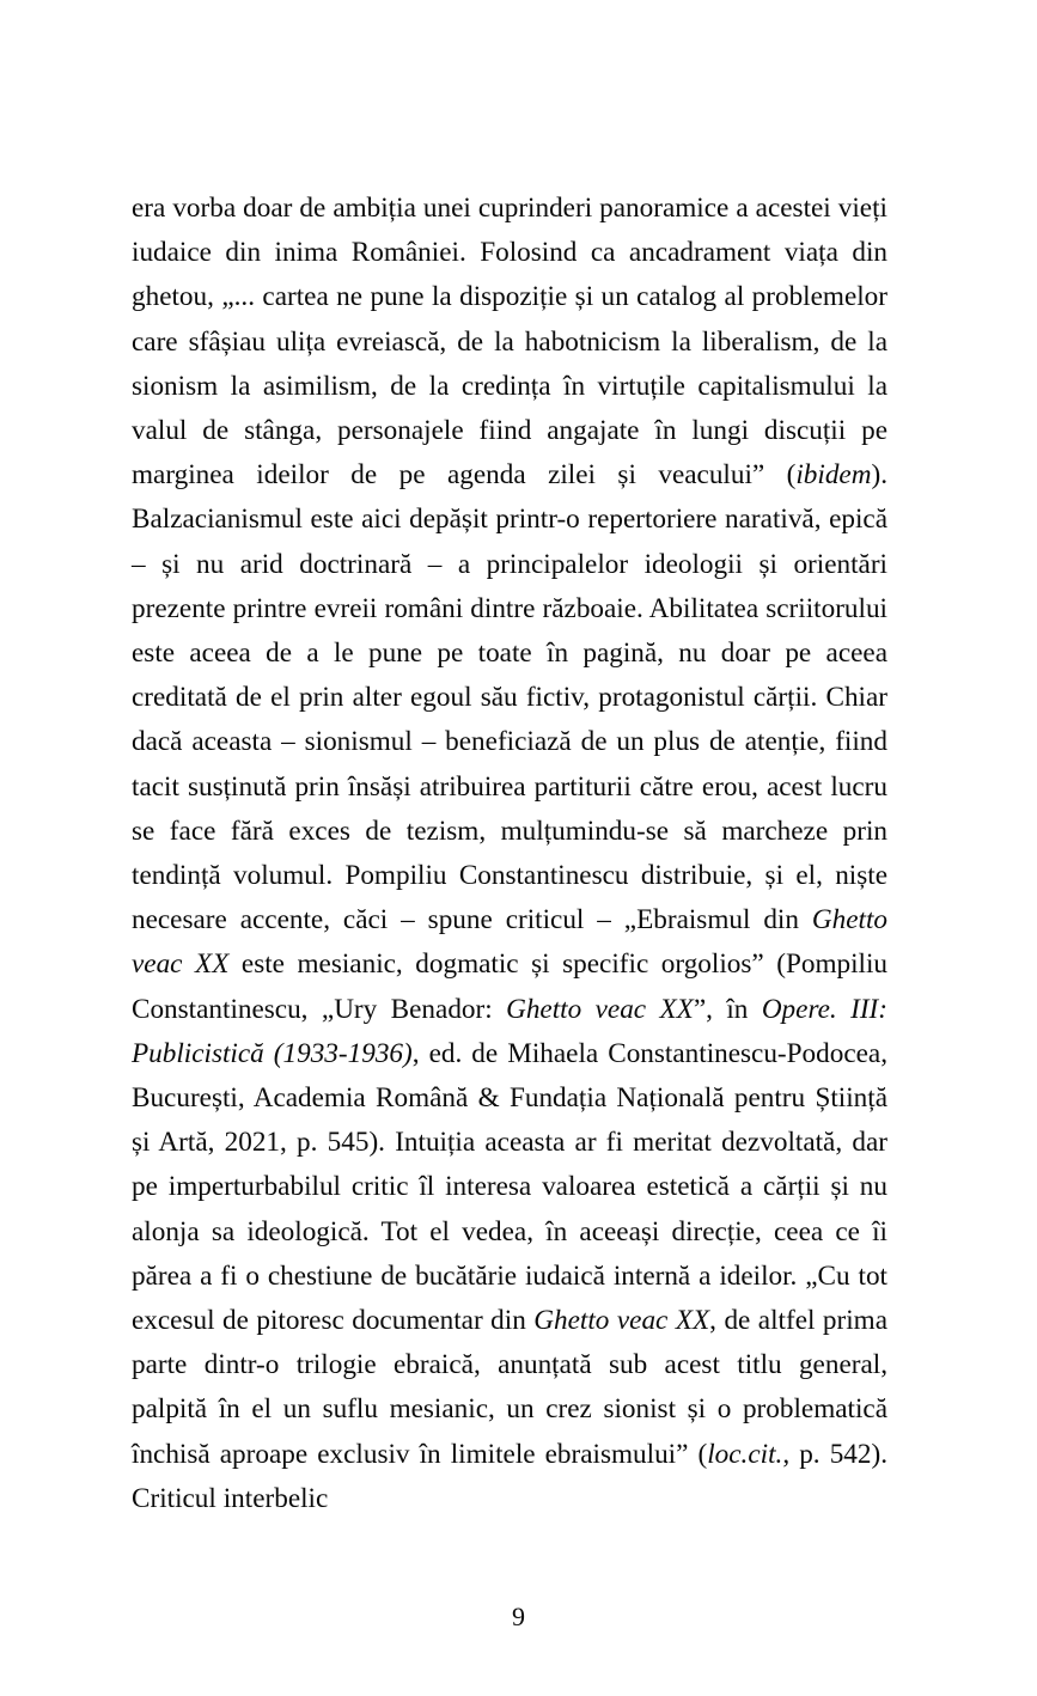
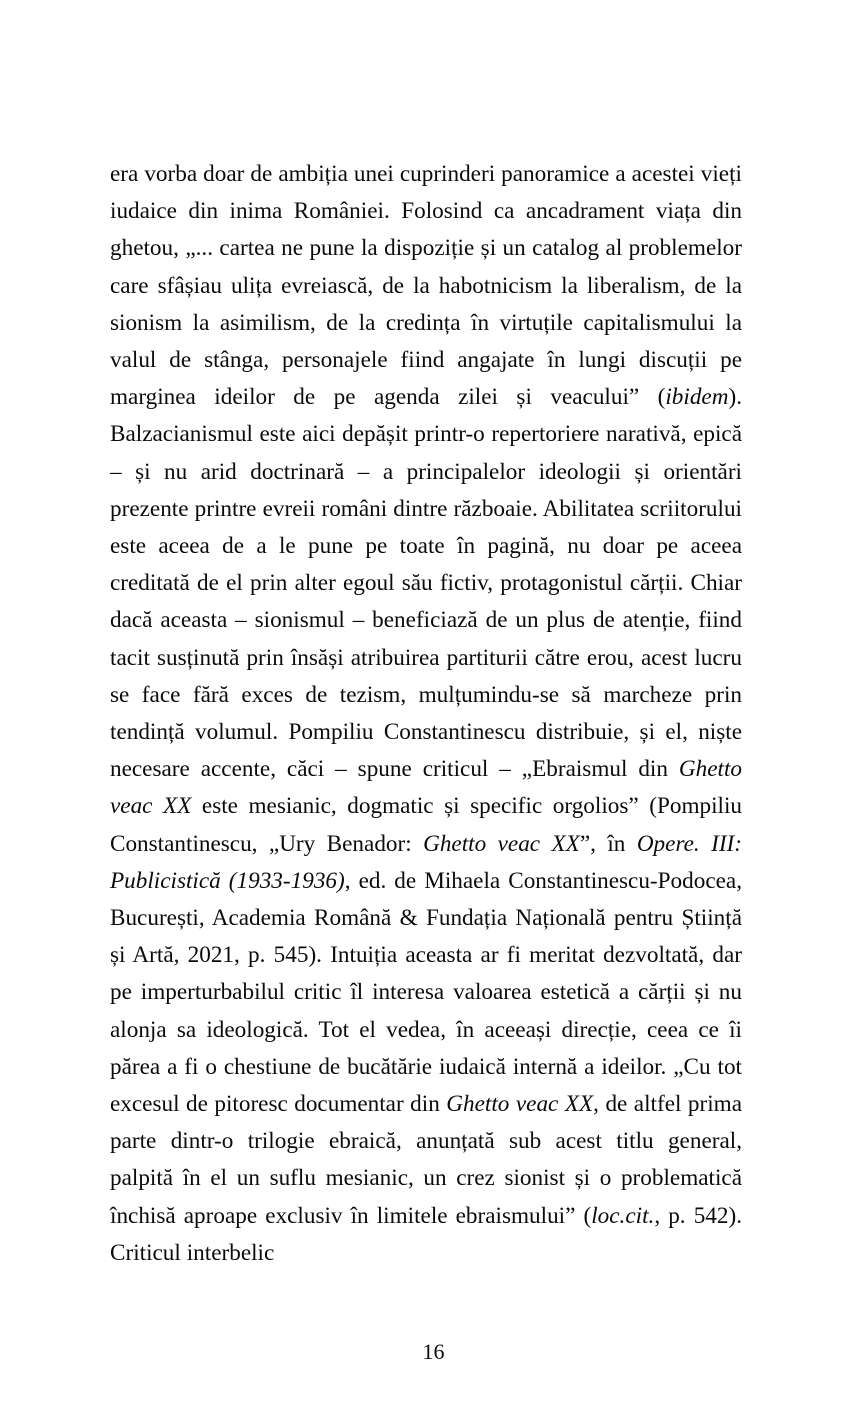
  era vorba doar de ambiția unei cuprinderi panoramice a acestei vieți iudaice din inima României. Folosind ca ancadrament viața din ghetou, „... cartea ne pune la dispoziție și un catalog al problemelor care sfâșiau ulița evreiască, de la habotnicism la liberalism, de la sionism la asimilism, de la credința în virtuțile capitalismului la valul de stânga, personajele fiind angajate în lungi discuții pe marginea ideilor de pe agenda zilei și veacului” (ibidem). Balzacianismul este aici depășit printr-o repertoriere narativă, epică – și nu arid doctrinară – a principalelor ideologii și orientări prezente printre evreii români dintre războaie. Abilitatea scriitorului este aceea de a le pune pe toate în pagină, nu doar pe aceea creditată de el prin alter egoul său fictiv, protagonistul cărții. Chiar dacă aceasta – sionismul – beneficiază de un plus de atenție, fiind tacit susținută prin însăși atribuirea partiturii către erou, acest lucru se face fără exces de tezism, mulțumindu-se să marcheze prin tendință volumul. Pompiliu Constantinescu distribuie, și el, niște necesare accente, căci – spune criticul – „Ebraismul din Ghetto veac XX este mesianic, dogmatic și specific orgolios” (Pompiliu Constantinescu, „Ury Benador: Ghetto veac XX”, în Opere. III: Publicistică (1933-1936), ed. de Mihaela Constantinescu-Podocea, București, Academia Română & Fundația Națională pentru Știință și Artă, 2021, p. 545). Intuiția aceasta ar fi meritat dezvoltată, dar pe imperturbabilul critic îl interesa valoarea estetică a cărții și nu alonja sa ideologică. Tot el vedea, în aceeași direcție, ceea ce îi părea a fi o chestiune de bucătărie iudaică internă a ideilor. „Cu tot excesul de pitoresc documentar din Ghetto veac XX, de altfel prima parte dintr-o trilogie ebraică, anunțată sub acest titlu general, palpită în el un suflu mesianic, un crez sionist și o problematică închisă aproape exclusiv în limitele ebraismului” (loc.cit., p. 542). Criticul interbelic
- 9
+ 16
